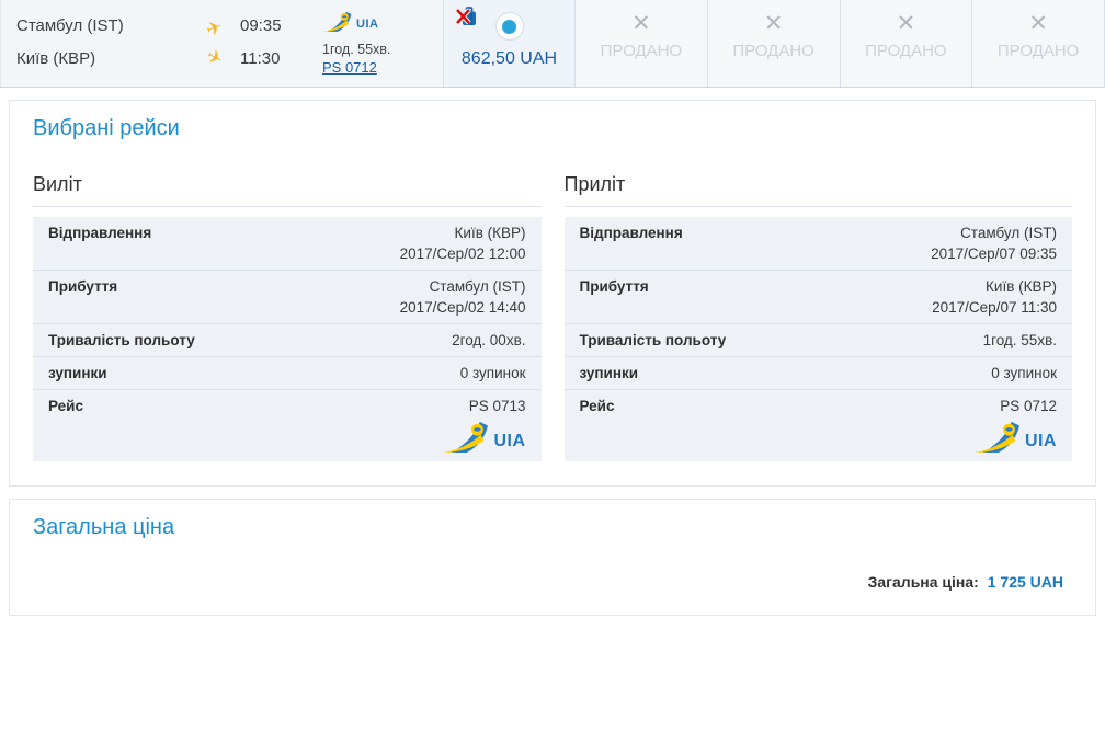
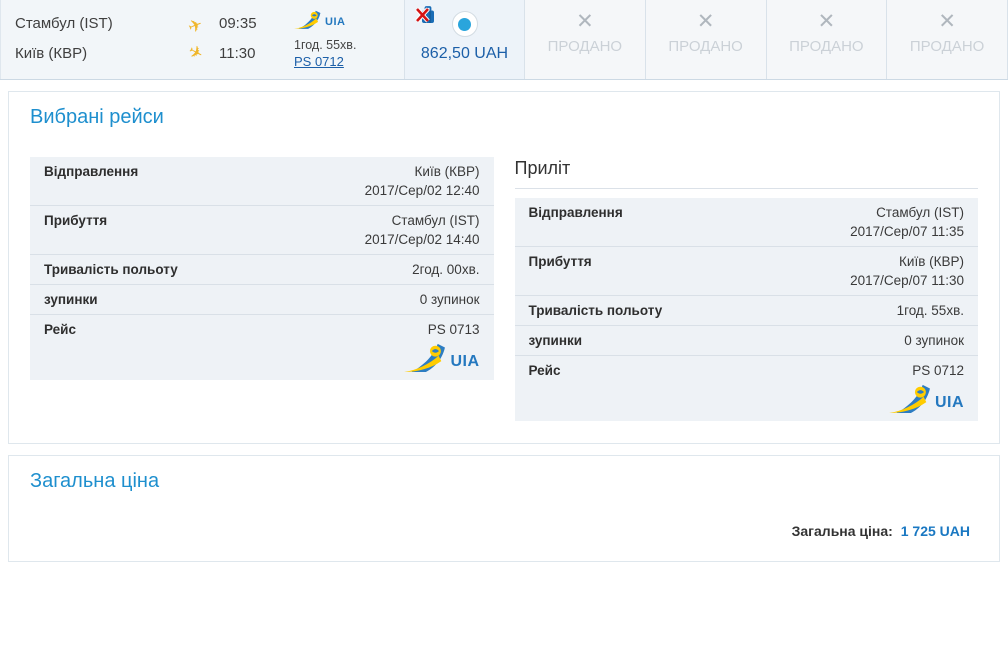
  Стамбул (IST)
  Київ (КВР)
  09:35
  11:30
  UIA
  1год. 55хв.
  PS 0712
  862,50 UAH
  ✕
  ПРОДАНО
  ✕
  ПРОДАНО
  ✕
  ПРОДАНО
  ✕
  ПРОДАНО
  Вибрані рейси
- Виліт
  Відправлення
  Київ (КВР)
- 2017/Сер/02 12:00
+ 2017/Сер/02 12:40
  Прибуття
  Стамбул (IST)
  2017/Сер/02 14:40
  Тривалість польоту
  2год. 00хв.
  зупинки
  0 зупинок
  Рейс
  PS 0713
  UIA
  Приліт
  Відправлення
  Стамбул (IST)
- 2017/Сер/07 09:35
+ 2017/Сер/07 11:35
  Прибуття
  Київ (КВР)
  2017/Сер/07 11:30
  Тривалість польоту
  1год. 55хв.
  зупинки
  0 зупинок
  Рейс
  PS 0712
  UIA
  Загальна ціна
  Загальна ціна: 1 725 UAH
